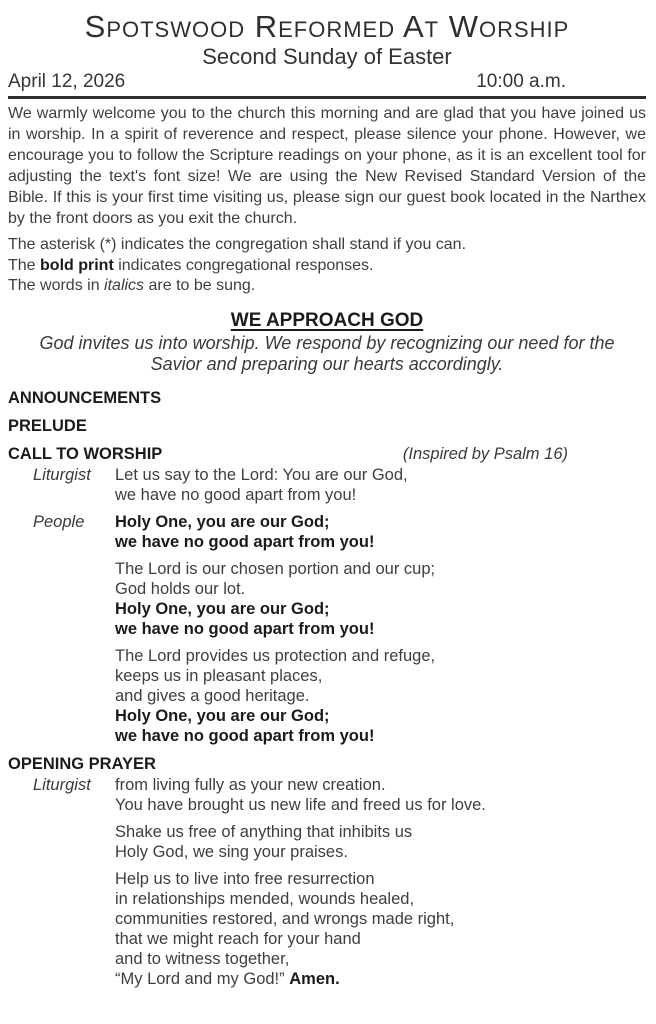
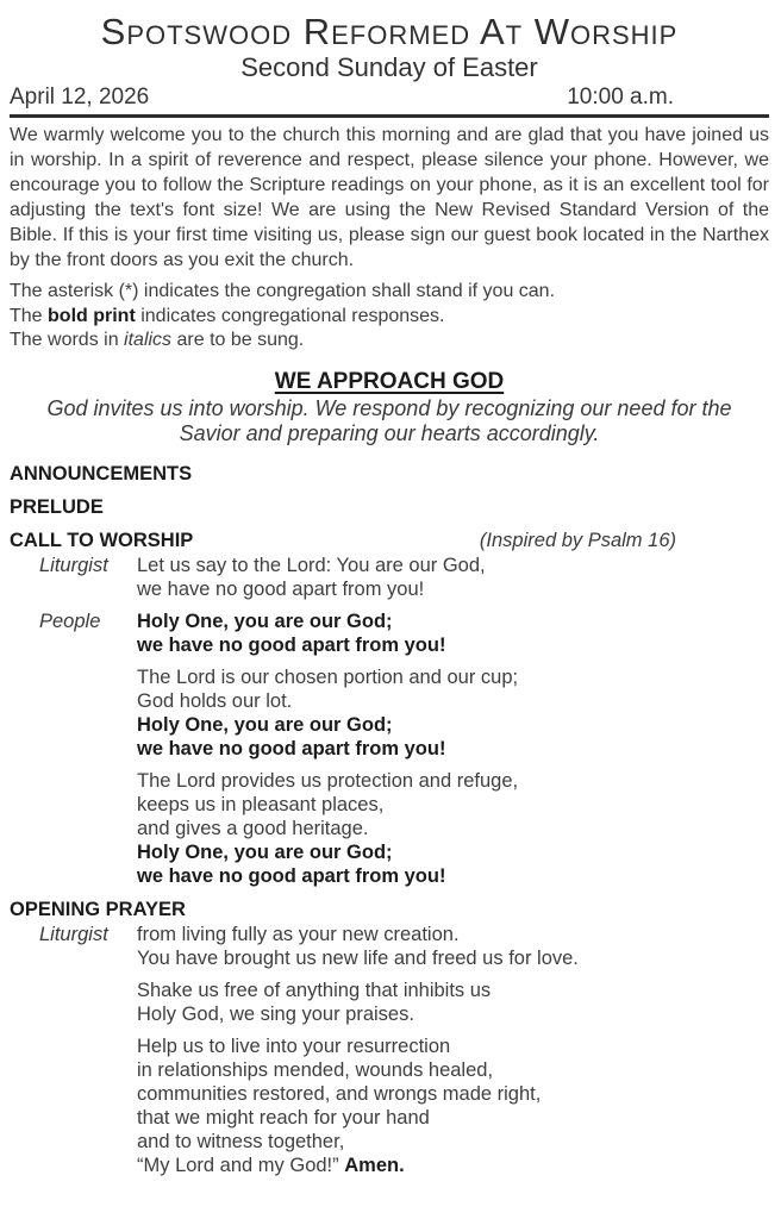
  Spotswood Reformed At Worship
  Second Sunday of Easter
  April 12, 2026
  10:00 a.m.
  We warmly welcome you to the church this morning and are glad that you have joined us in worship. In a spirit of reverence and respect, please silence your phone. However, we encourage you to follow the Scripture readings on your phone, as it is an excellent tool for adjusting the text's font size! We are using the New Revised Standard Version of the Bible. If this is your first time visiting us, please sign our guest book located in the Narthex by the front doors as you exit the church.
  The asterisk (*) indicates the congregation shall stand if you can.
  The bold print indicates congregational responses.
  The words in italics are to be sung.
  WE APPROACH GOD
  God invites us into worship. We respond by recognizing our need for the Savior and preparing our hearts accordingly.
  ANNOUNCEMENTS
  PRELUDE
  CALL TO WORSHIP
  (Inspired by Psalm 16)
  Liturgist
  Let us say to the Lord: You are our God,
  we have no good apart from you!
  People
  Holy One, you are our God;
  we have no good apart from you!
  The Lord is our chosen portion and our cup;
  God holds our lot.
  Holy One, you are our God;
  we have no good apart from you!
  The Lord provides us protection and refuge,
  keeps us in pleasant places,
  and gives a good heritage.
  Holy One, you are our God;
  we have no good apart from you!
  OPENING PRAYER
  Liturgist
  from living fully as your new creation.
  You have brought us new life and freed us for love.
  Shake us free of anything that inhibits us
  Holy God, we sing your praises.
- Help us to live into free resurrection
+ Help us to live into your resurrection
  in relationships mended, wounds healed,
  communities restored, and wrongs made right,
  that we might reach for your hand
  and to witness together,
  “My Lord and my God!” Amen.
